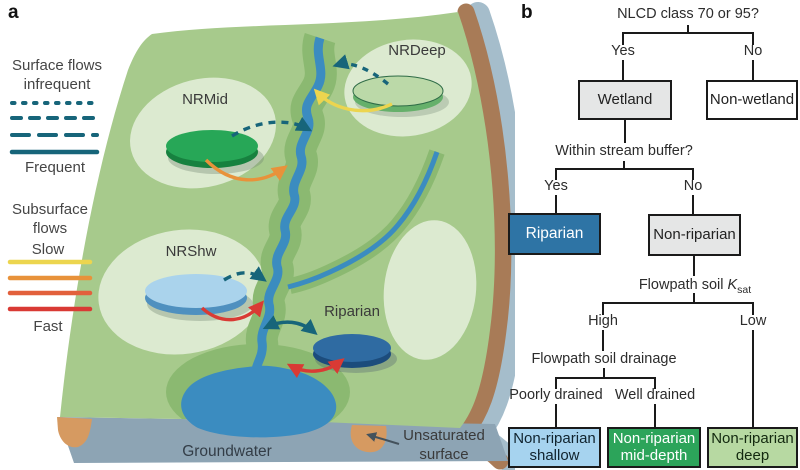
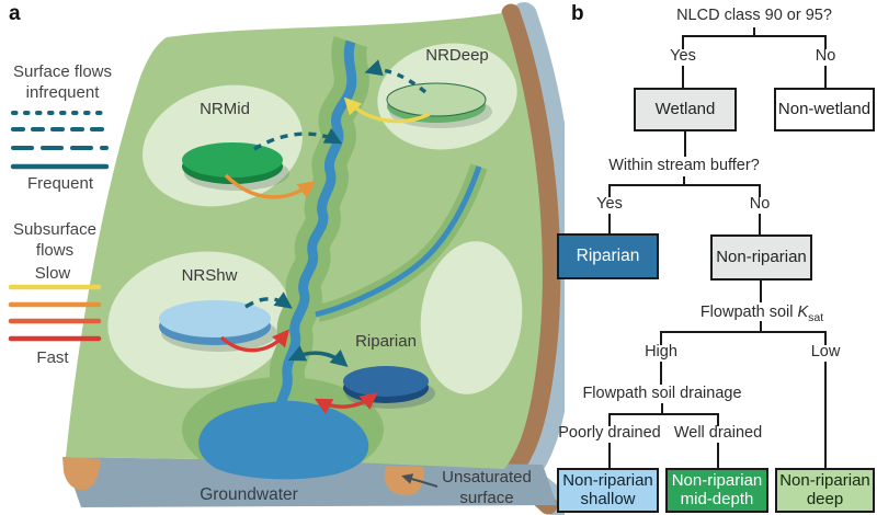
  NRMid
  NRDeep
  NRShw
  Riparian
  Groundwater
  Unsaturated
  surface
  Surface flows
  infrequent
  Frequent
  Subsurface
  flows
  Slow
  Fast
  a
  b
- NLCD class 70 or 95?
+ NLCD class 90 or 95?
  Yes
  No
  Wetland
  Non-wetland
  Within stream buffer?
  Yes
  No
  Riparian
  Non-riparian
  Flowpath soil Ksat
  High
  Low
  Flowpath soil drainage
  Poorly drained
  Well drained
  Non-riparian
  shallow
  Non-riparian
  mid-depth
  Non-riparian
  deep
